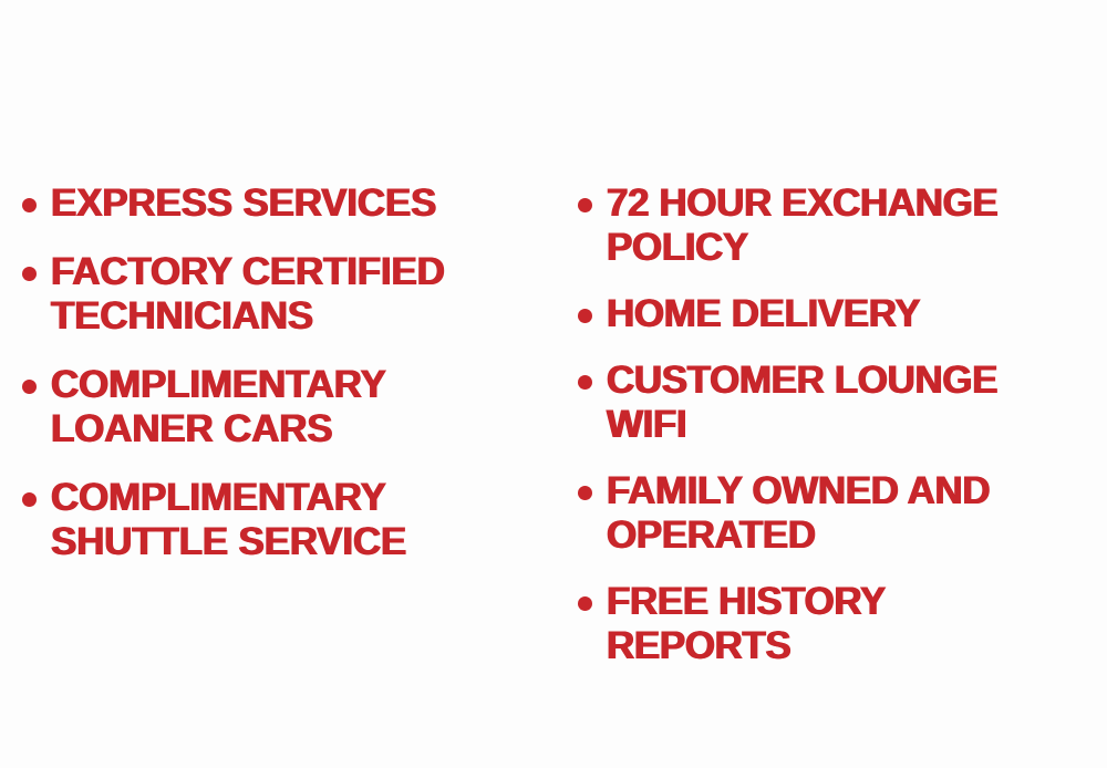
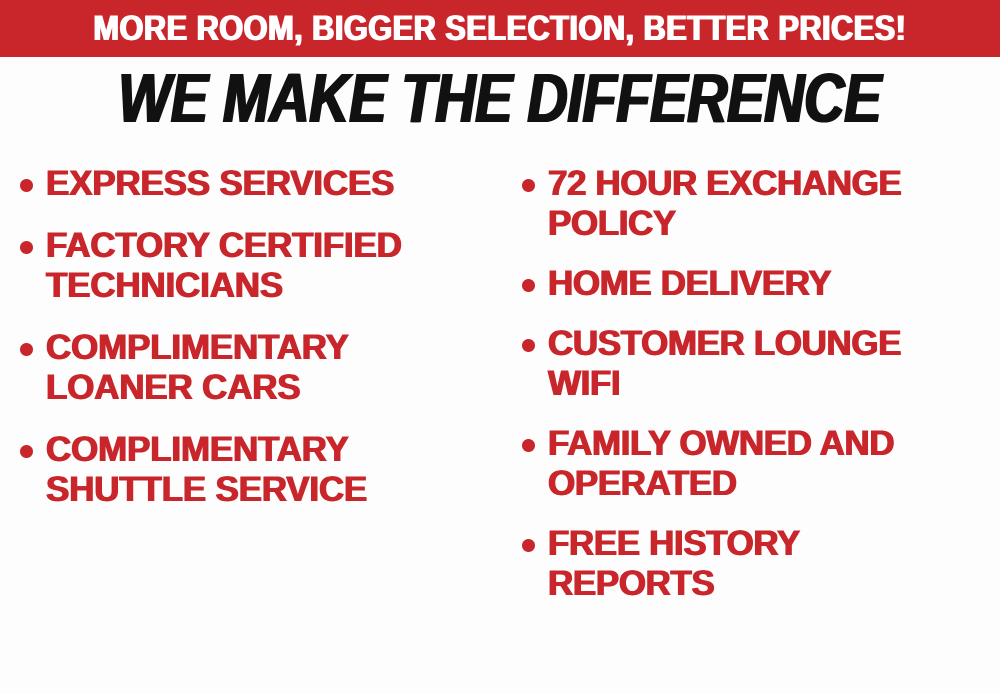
+ MORE ROOM, BIGGER SELECTION, BETTER PRICES!
+ WE MAKE THE DIFFERENCE
  EXPRESS SERVICES
  FACTORY CERTIFIED
  TECHNICIANS
  COMPLIMENTARY
  LOANER CARS
  COMPLIMENTARY
  SHUTTLE SERVICE
  72 HOUR EXCHANGE
  POLICY
  HOME DELIVERY
  CUSTOMER LOUNGE
  WIFI
  FAMILY OWNED AND
  OPERATED
  FREE HISTORY
  REPORTS
